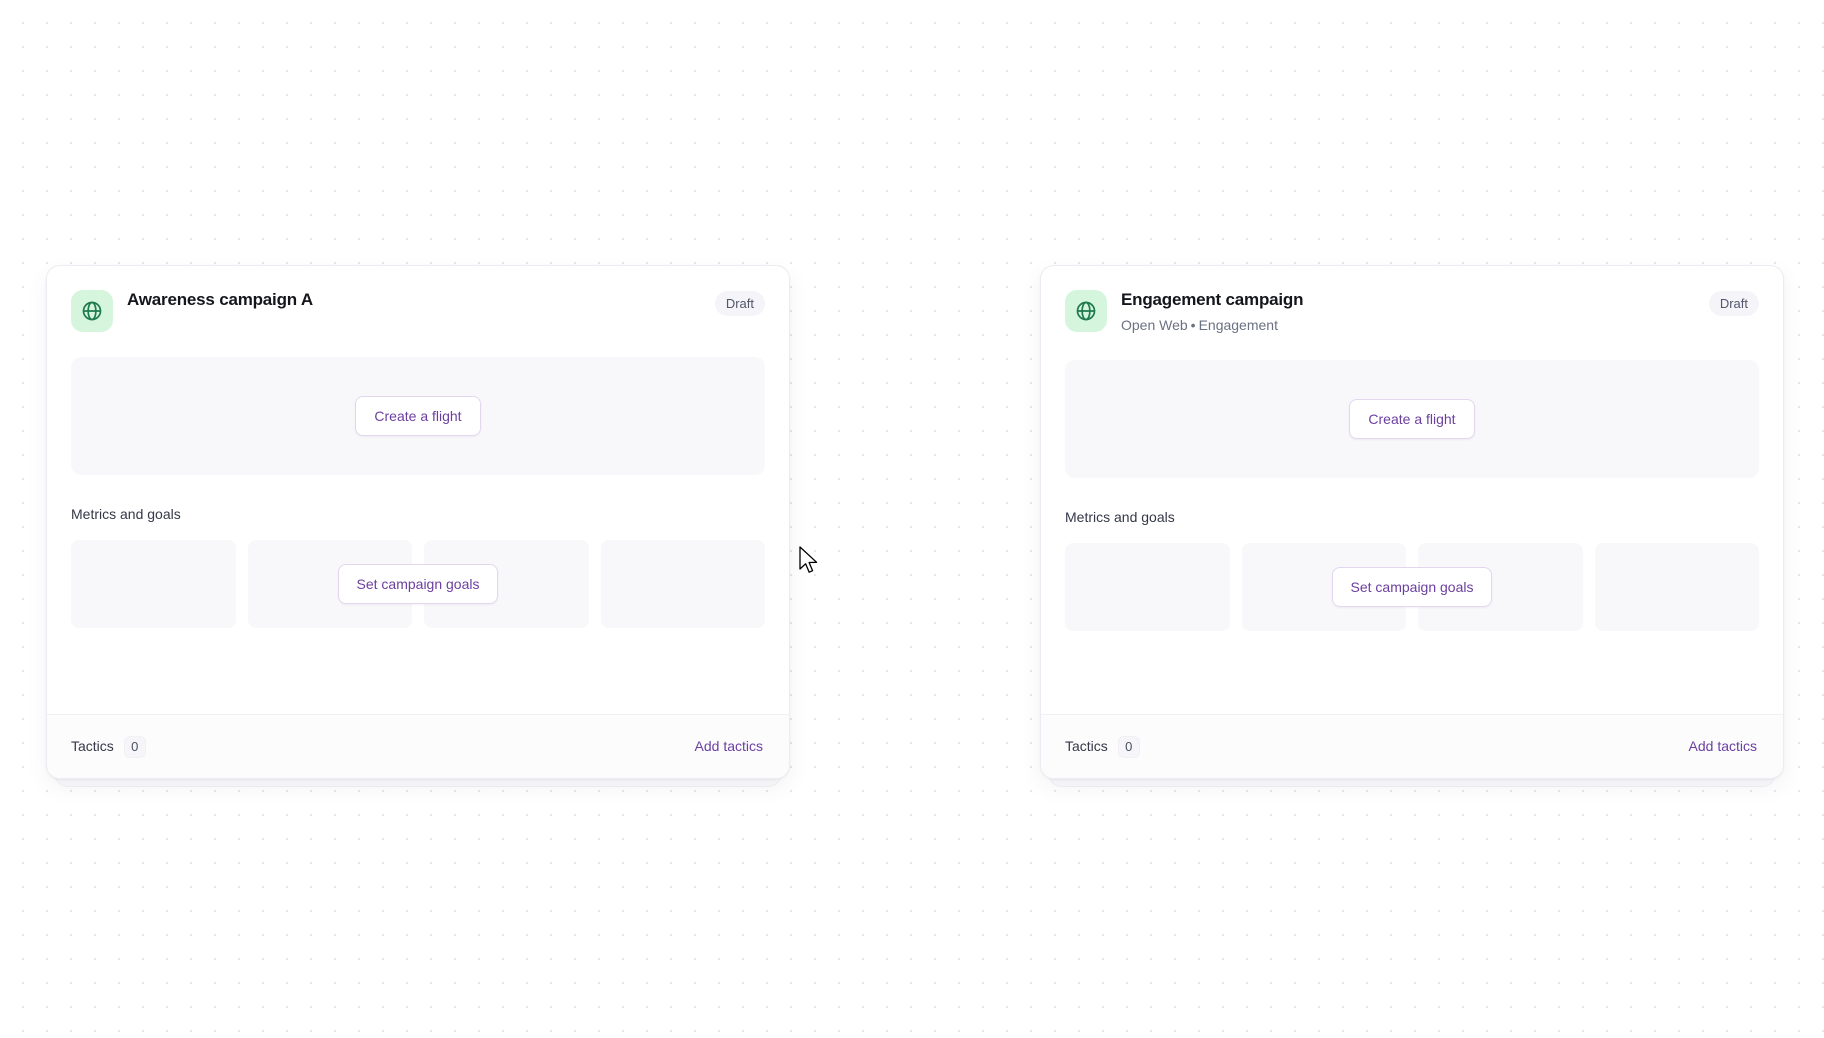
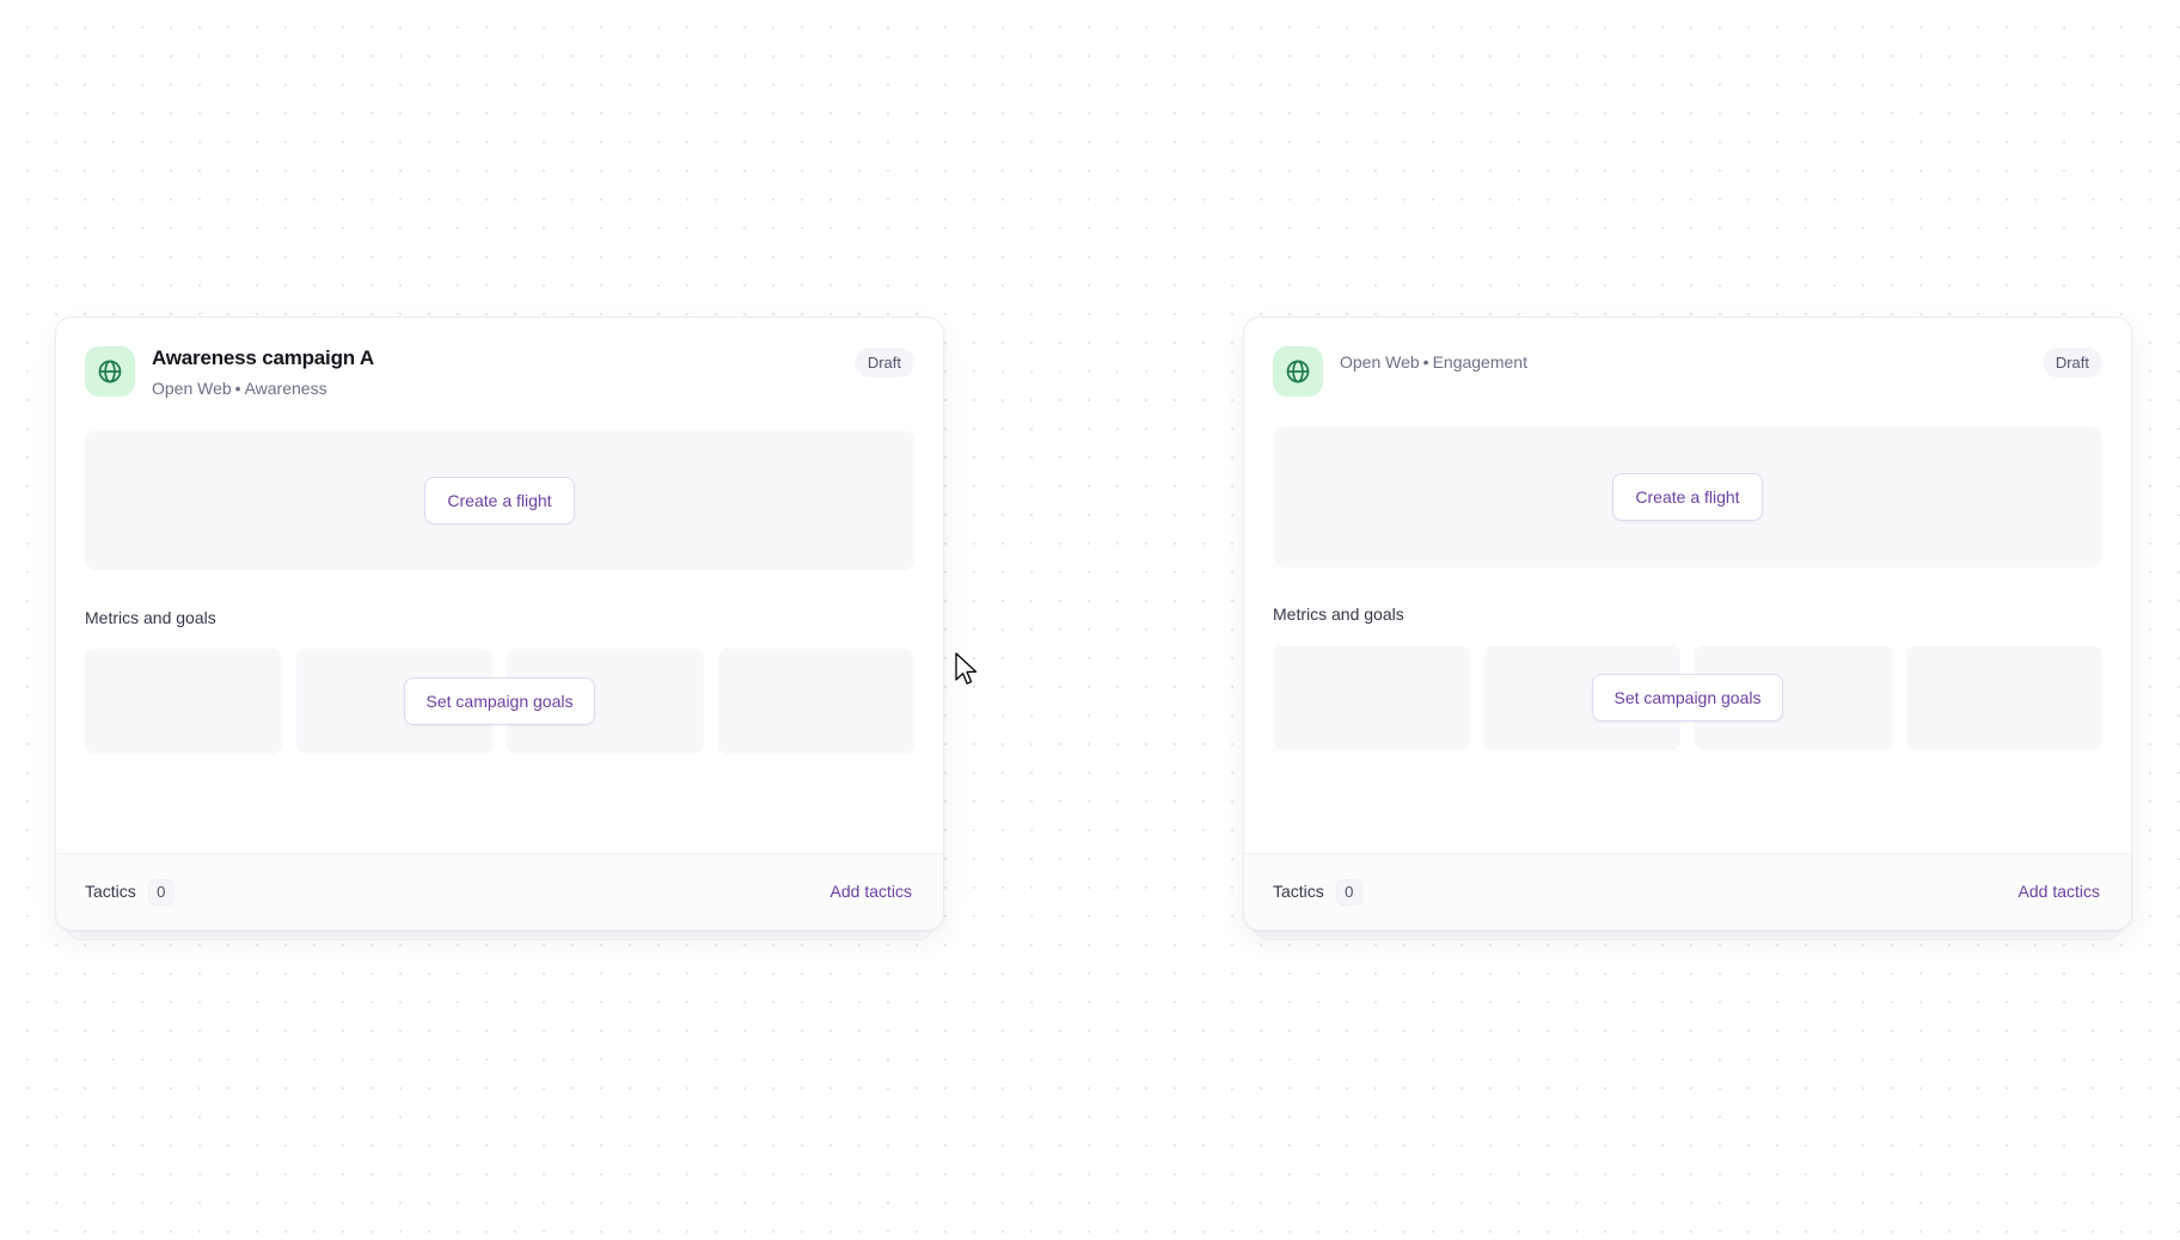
  Awareness campaign A
+ Open Web • Awareness
  Draft
  Create a flight
  Metrics and goals
  Set campaign goals
  Tactics
  0
  Add tactics
- Engagement campaign
  Open Web • Engagement
  Draft
  Create a flight
  Metrics and goals
  Set campaign goals
  Tactics
  0
  Add tactics
